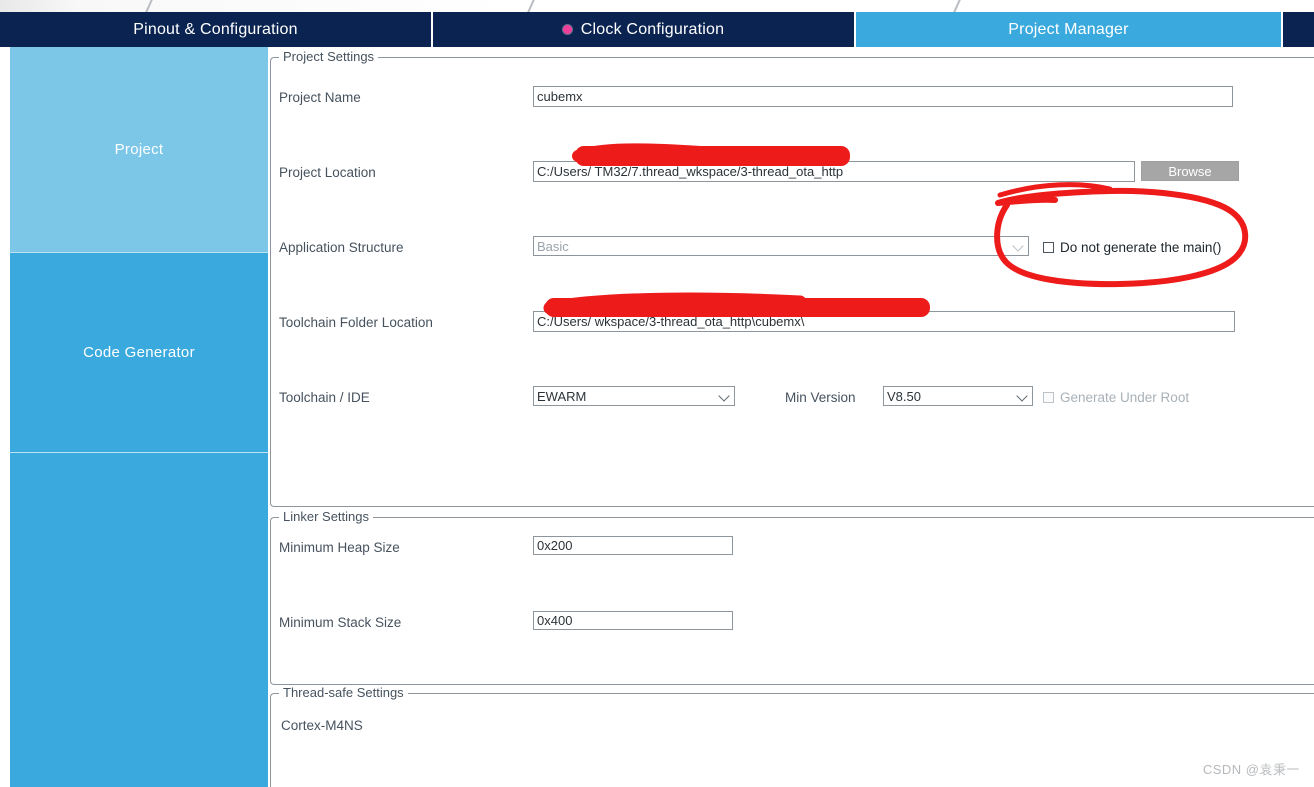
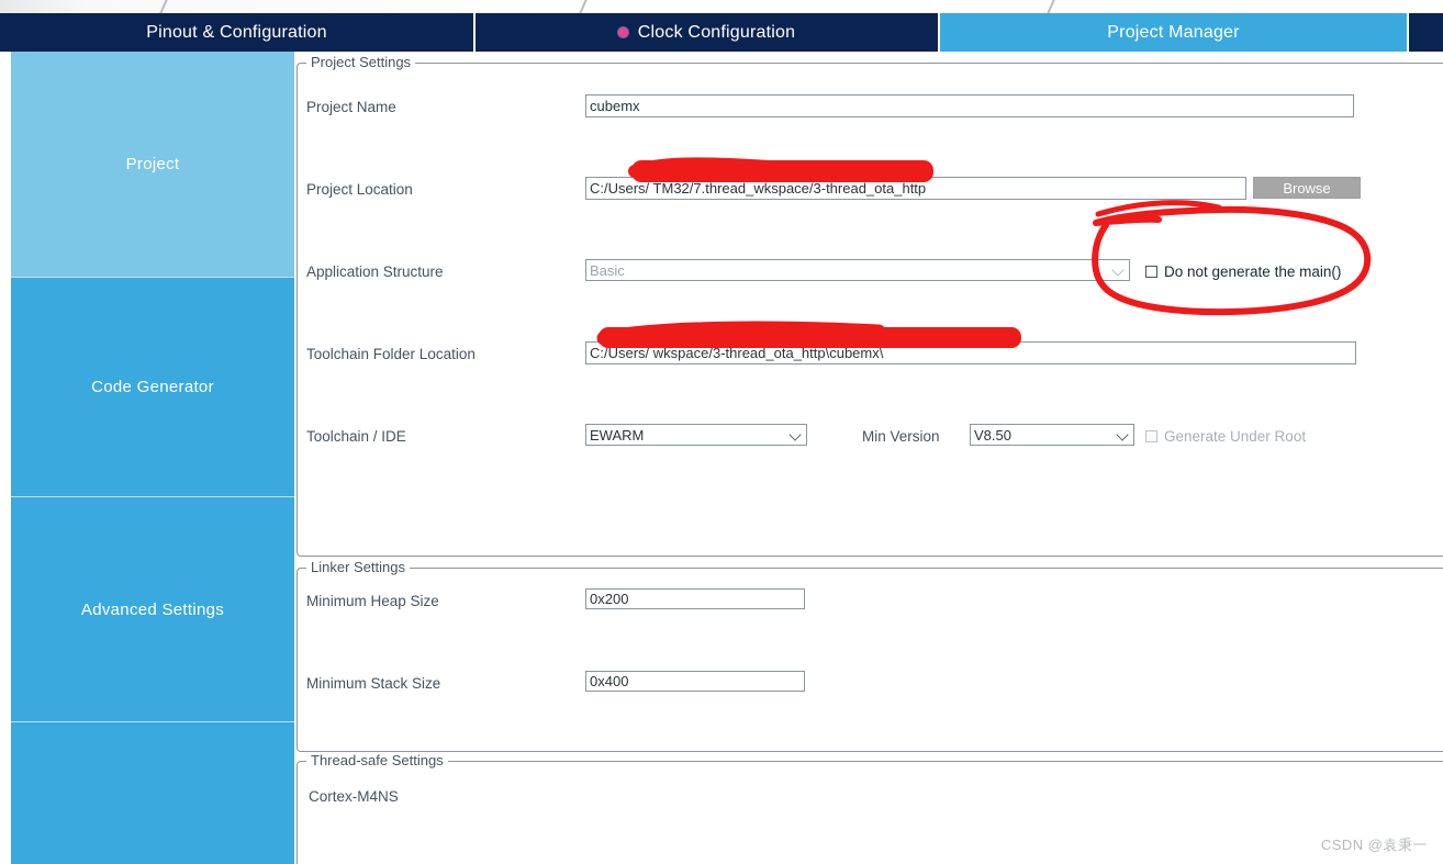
  Pinout & Configuration
  Clock Configuration
  Project Manager
  Project
  Code Generator
+ Advanced Settings
  Project Settings
  Project Name
  cubemx
  Project Location
  C:/Users/ TM32/7.thread_wkspace/3-thread_ota_http
  Browse
  Application Structure
  Basic
  Do not generate the main()
  Toolchain Folder Location
  C:/Users/ wkspace/3-thread_ota_http\cubemx\
  Toolchain / IDE
  EWARM
  Min Version
  V8.50
  Generate Under Root
  Linker Settings
  Minimum Heap Size
  0x200
  Minimum Stack Size
  0x400
  Thread-safe Settings
  Cortex-M4NS
  CSDN @袁秉一
